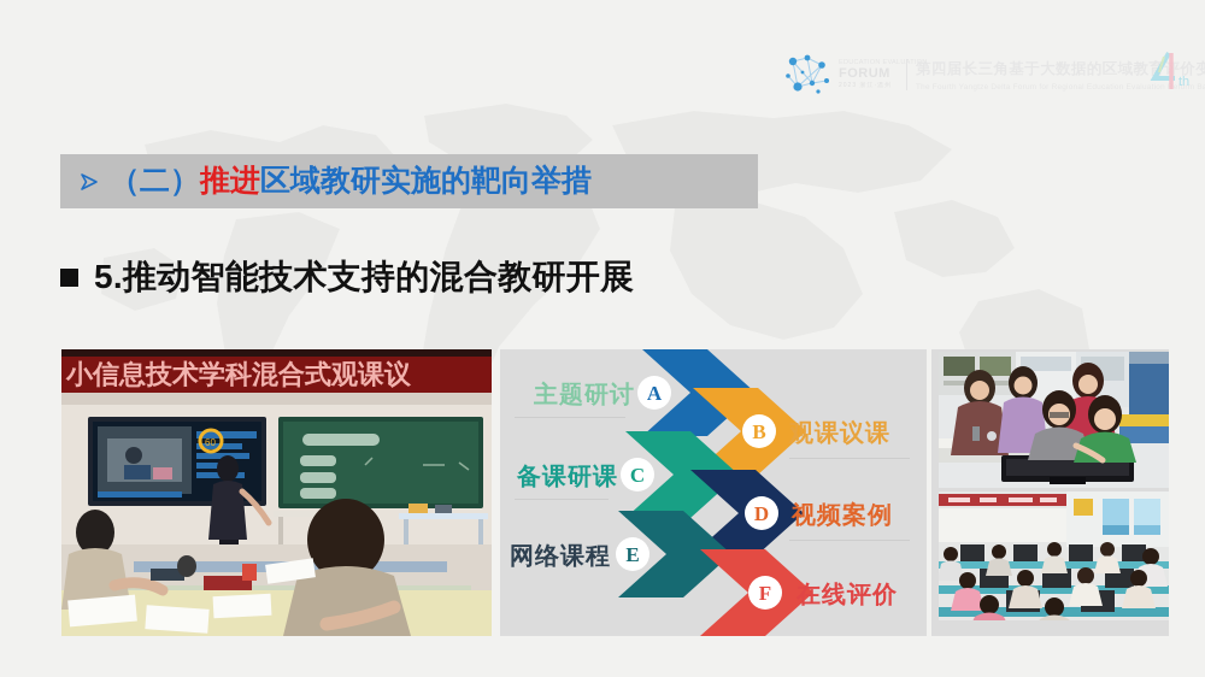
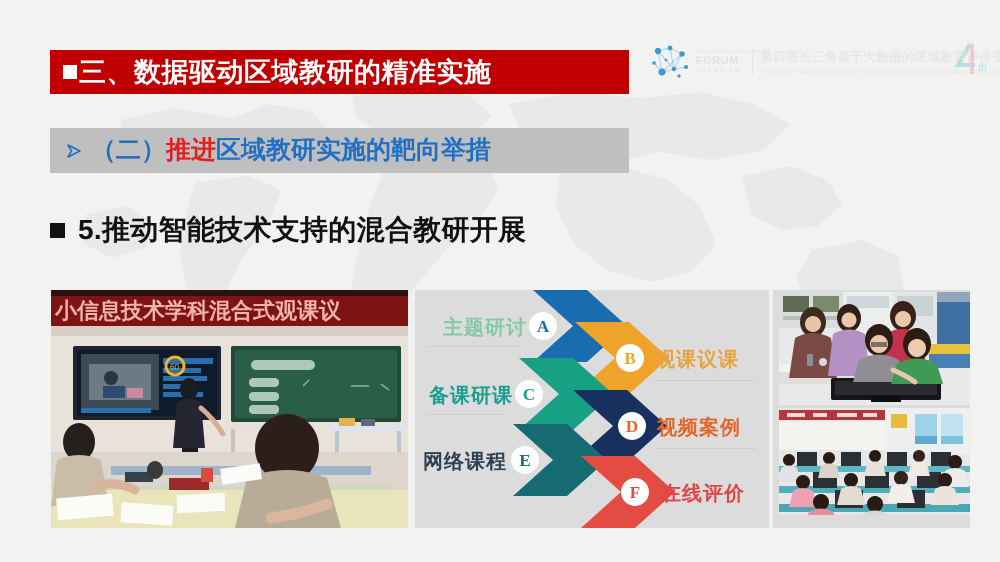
  第四届长三角基于大数据的区域教育评价变
  th
+ 三、数据驱动区域教研的精准实施
  （二）推进区域教研实施的靶向举措
  5.推动智能技术支持的混合教研开展
  小信息技术学科混合式观课议
  60
  A
  B
  C
  D
  E
  F
  主题研讨
  观课议课
  备课研课
  视频案例
  网络课程
  在线评价
